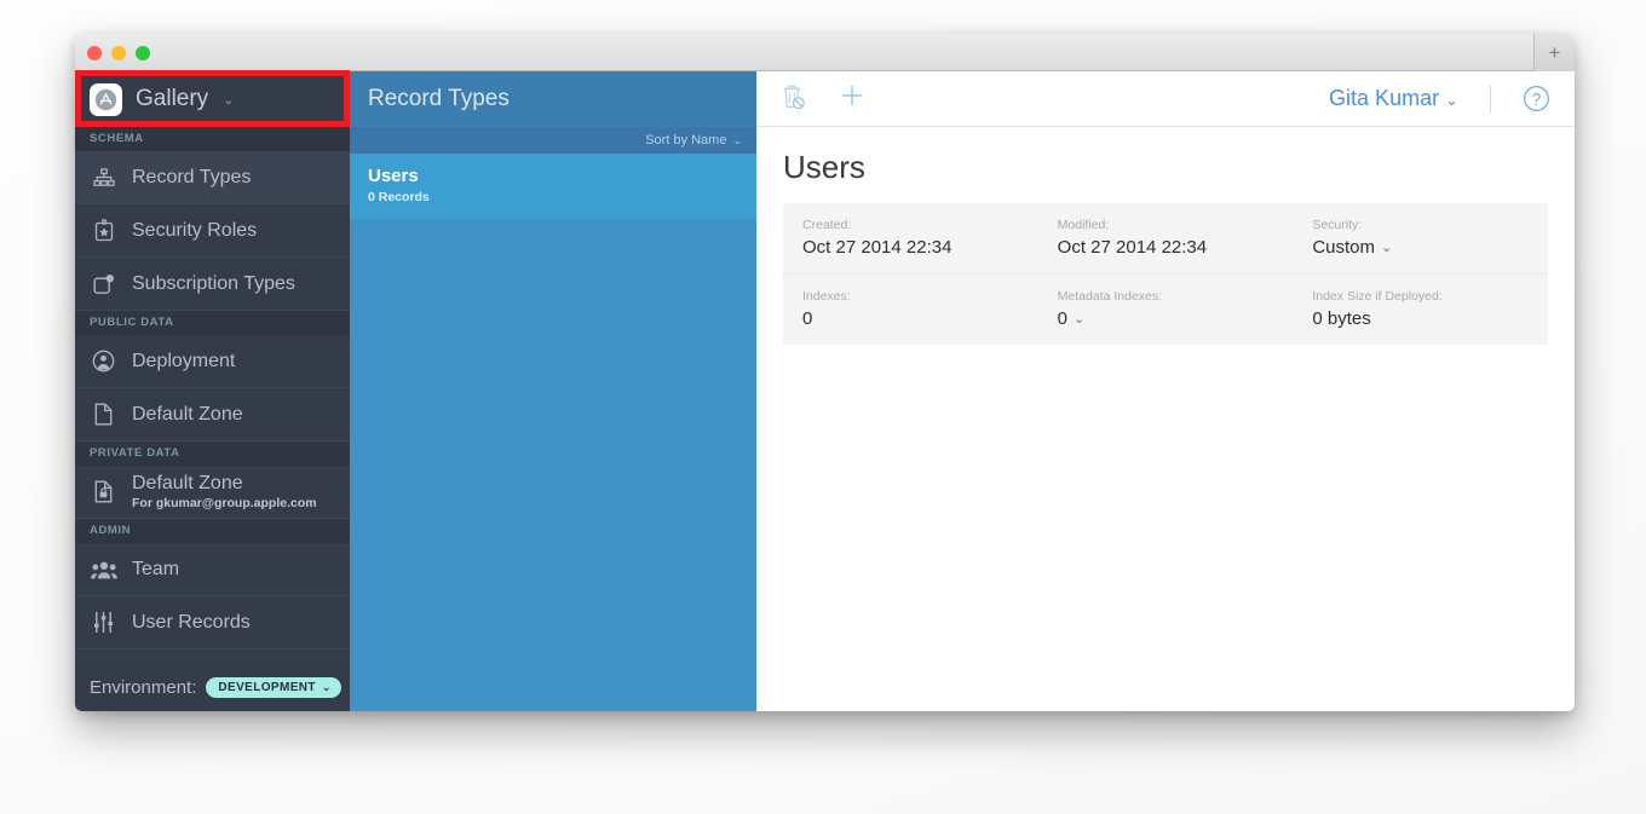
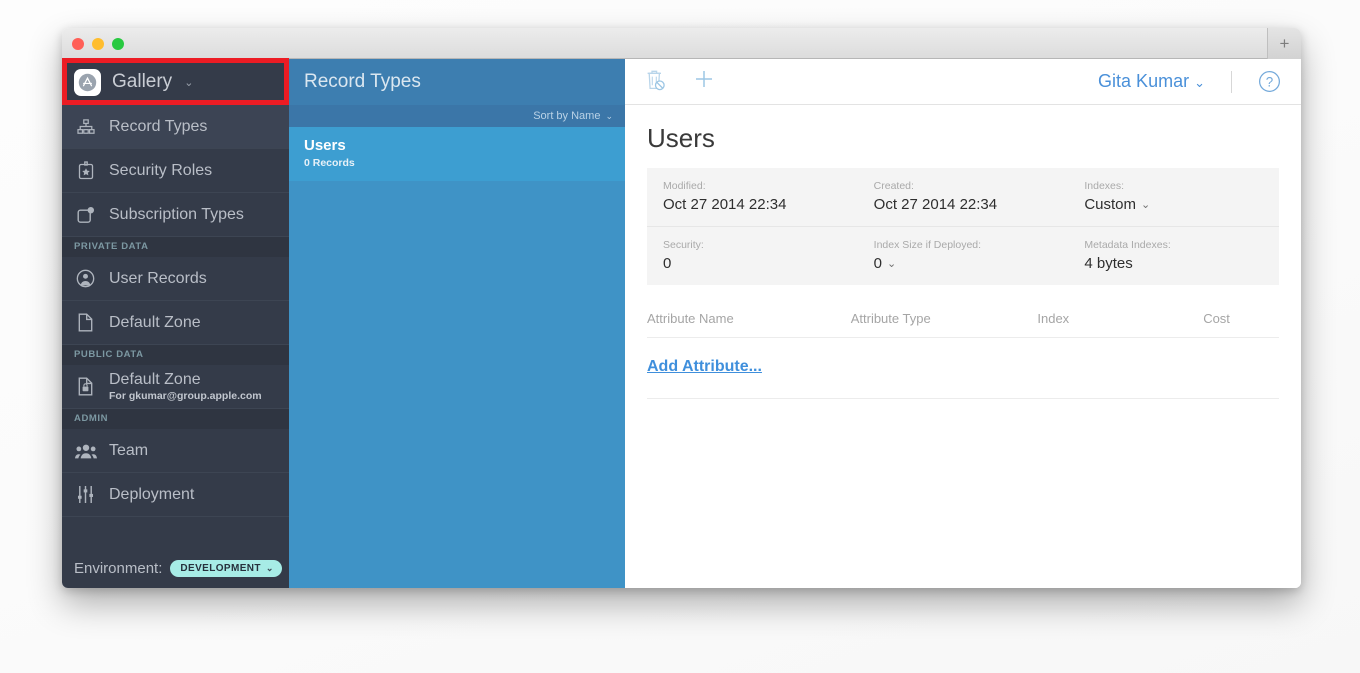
  +
  Gallery
  ⌄
- SCHEMA
  Record Types
  Security Roles
  Subscription Types
- PUBLIC DATA
+ PRIVATE DATA
- Deployment
+ User Records
  Default Zone
- PRIVATE DATA
+ PUBLIC DATA
  Default Zone
  For gkumar@group.apple.com
  ADMIN
  Team
- User Records
+ Deployment
  Environment:
  DEVELOPMENT
  ⌄
  Record Types
  Sort by Name
  ⌄
  Users
  0 Records
  Gita Kumar ⌄
  ?
  Users
- Created:
+ Modified:
  Oct 27 2014 22:34
- Modified:
+ Created:
  Oct 27 2014 22:34
- Security:
+ Indexes:
  Custom
  ⌄
- Indexes:
+ Security:
  0
- Metadata Indexes:
+ Index Size if Deployed:
  0
  ⌄
- Index Size if Deployed:
+ Metadata Indexes:
- 0 bytes
+ 4 bytes
+ Attribute Name
+ Attribute Type
+ Index
+ Cost
+ Add Attribute...
